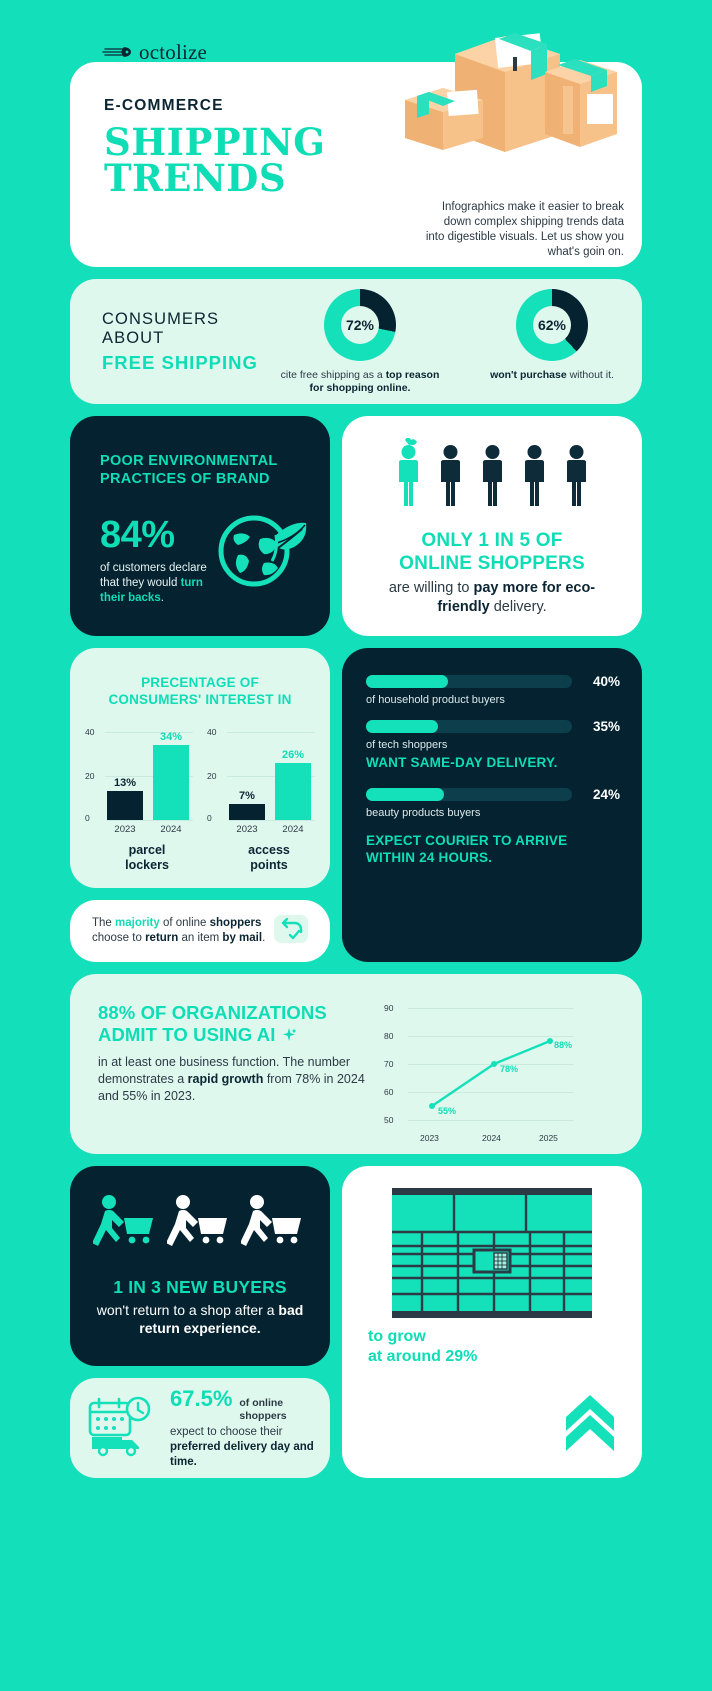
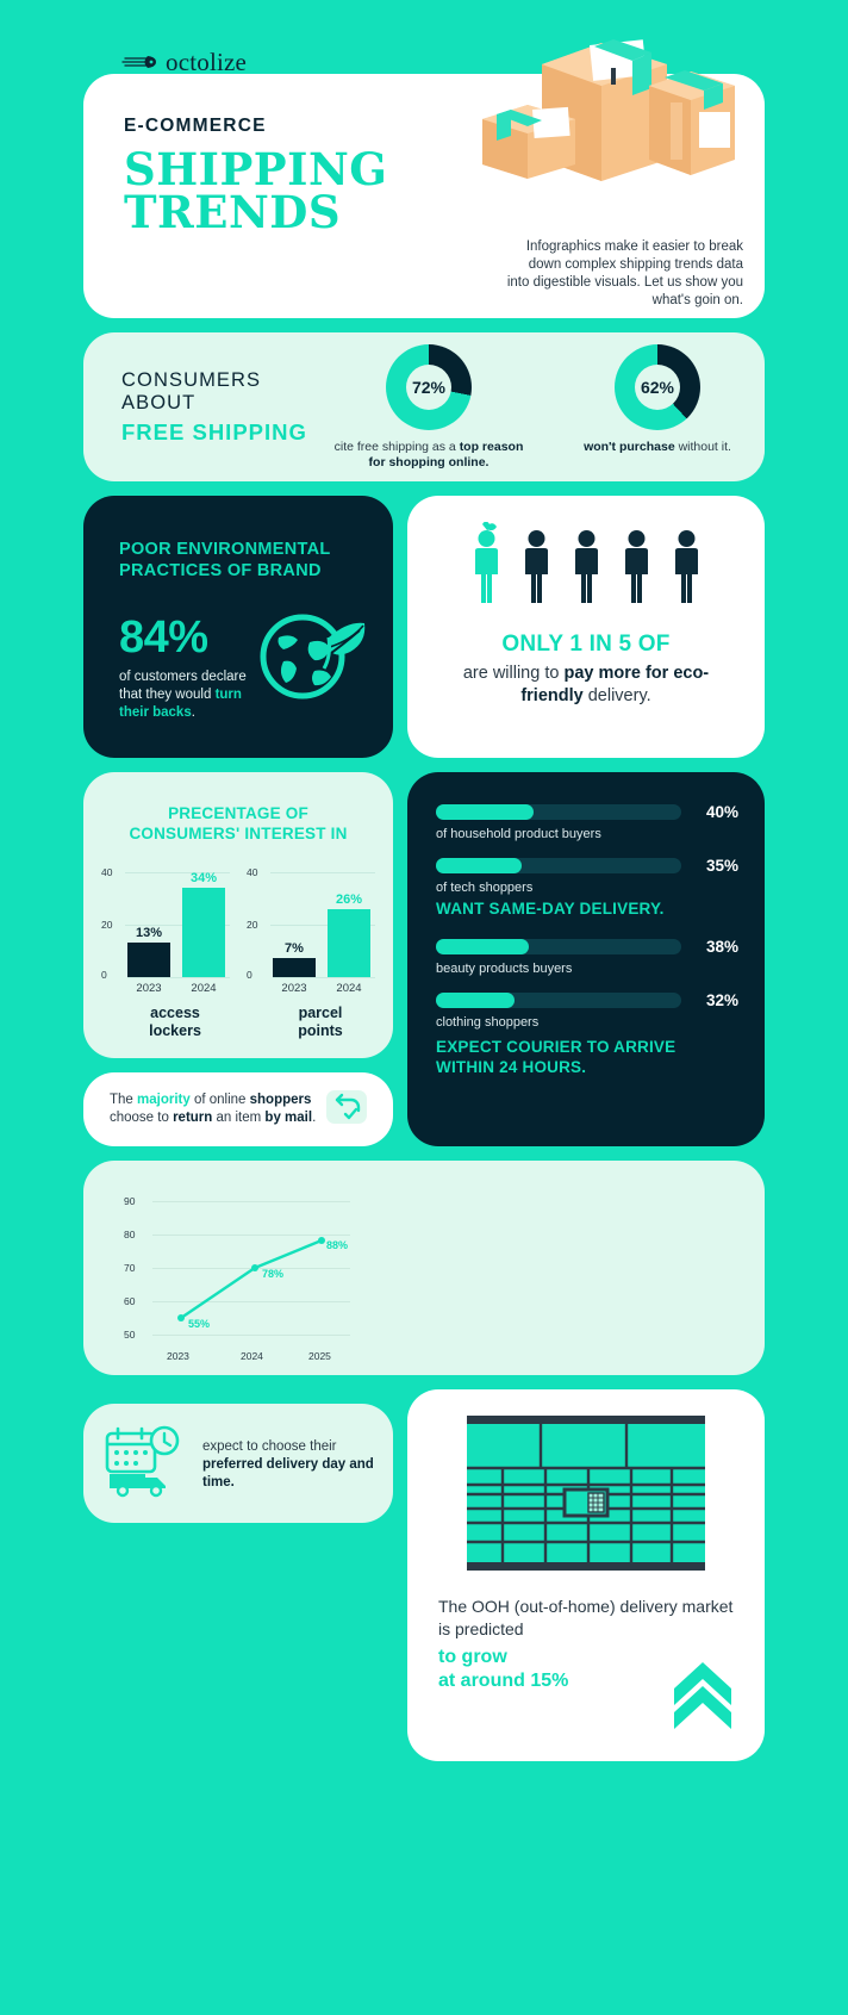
  octolize
  E-COMMERCE
  SHIPPING
  TRENDS
  Infographics make it easier to break down complex shipping trends data into digestible visuals. Let us show you what's goin on.
  CONSUMERS ABOUT
  FREE SHIPPING
  72%
  cite free shipping as a top reason for shopping online.
  62%
  won't purchase without it.
  POOR ENVIRONMENTAL
  PRACTICES OF BRAND
  84%
  of customers declare that they would turn their backs.
  ONLY 1 IN 5 OF
- ONLINE SHOPPERS
  are willing to pay more for eco-friendly delivery.
  PRECENTAGE OF
  CONSUMERS' INTEREST IN
  40
  20
  0
  13%
  34%
  2023
  2024
- parcel
+ access
  lockers
  40
  20
  0
  7%
  26%
  2023
  2024
- access
+ parcel
  points
  The majority of online shoppers choose to return an item by mail.
  40%
  of household product buyers
  35%
  of tech shoppers
  WANT SAME-DAY DELIVERY.
- 24%
+ 38%
  beauty products buyers
+ 32%
+ clothing shoppers
  EXPECT COURIER TO ARRIVE
  WITHIN 24 HOURS.
- 88% OF ORGANIZATIONS
- ADMIT TO USING AI
- in at least one business function. The number demonstrates a rapid growth from 78% in 2024 and 55% in 2023.
  90
  80
  70
  60
  50
  55%
  78%
  88%
  2023
  2024
  2025
- 1 IN 3 NEW BUYERS
- won't return to a shop after a bad return experience.
- 67.5%
- of online shoppers
  expect to choose their preferred delivery day and time.
+ The OOH (out-of-home) delivery market is predicted
  to grow
- at around 29%
+ at around 15%
